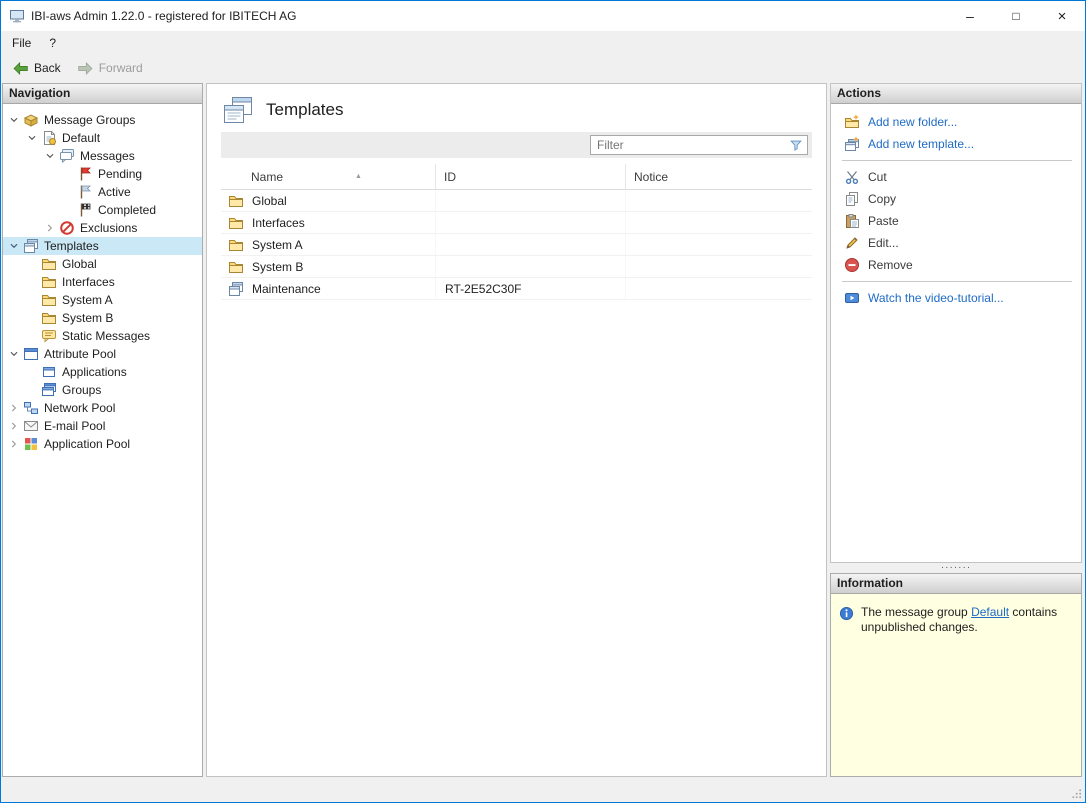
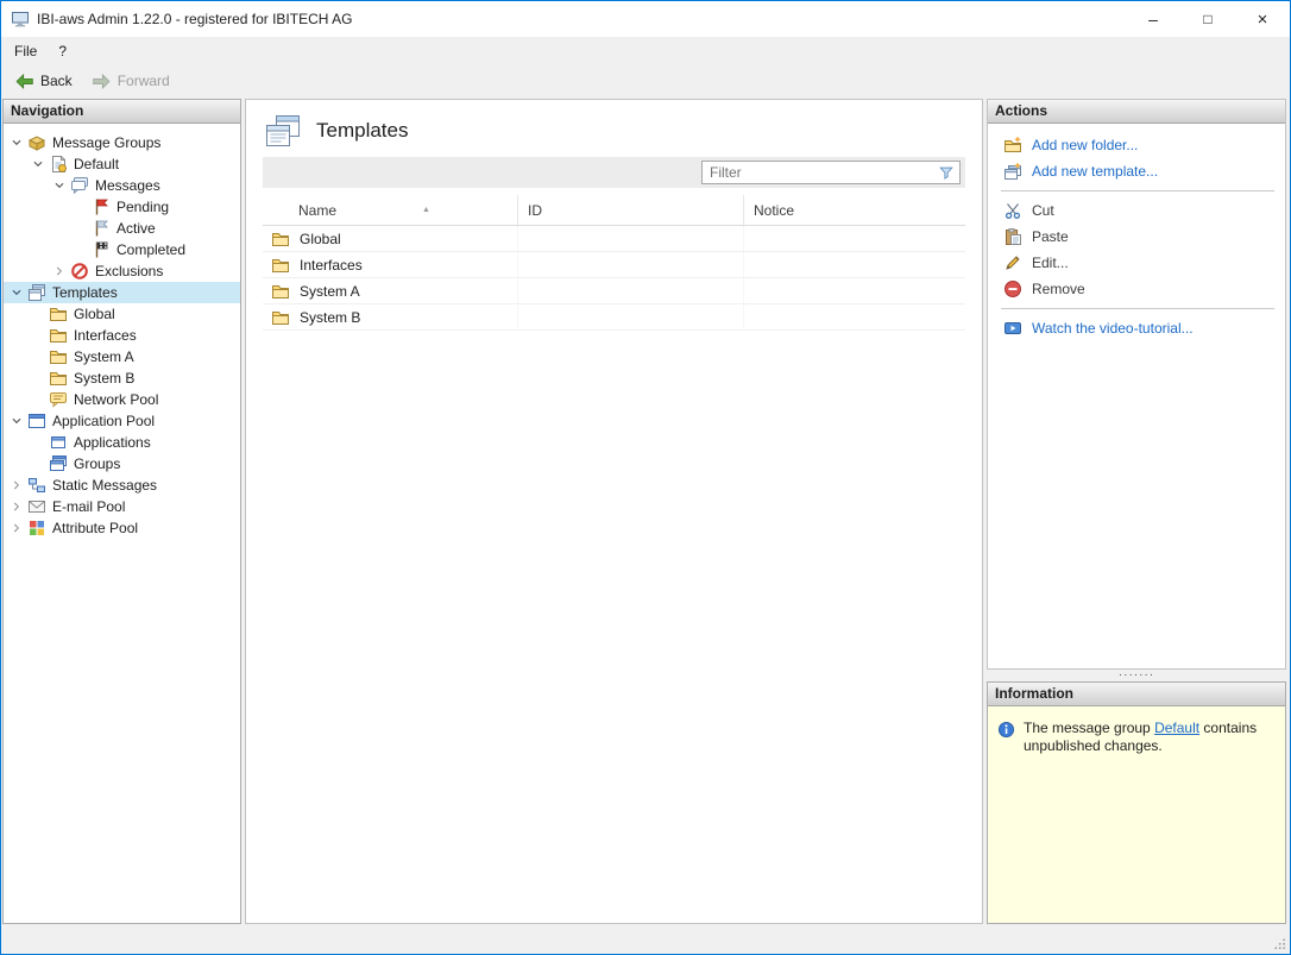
  IBI-aws Admin 1.22.0 - registered for IBITECH AG
  –
  □
  ×
  File
  ?
  Back
  Forward
  Navigation
  Message Groups
  Default
  Messages
  Pending
  Active
  Completed
  Exclusions
  Templates
  Global
  Interfaces
  System A
  System B
- Static Messages
+ Network Pool
- Attribute Pool
+ Application Pool
  Applications
  Groups
- Network Pool
+ Static Messages
  E-mail Pool
- Application Pool
+ Attribute Pool
  Templates
  Filter
  Name
  ID
  Notice
  Global
  Interfaces
  System A
  System B
- Maintenance
- RT-2E52C30F
  Actions
  Add new folder...
  Add new template...
  Cut
- Copy
  Paste
  Edit...
  Remove
  Watch the video-tutorial...
  ·······
  Information
  The message group Default contains unpublished changes.
